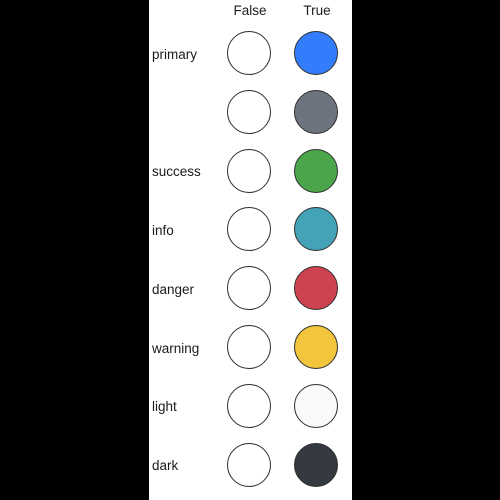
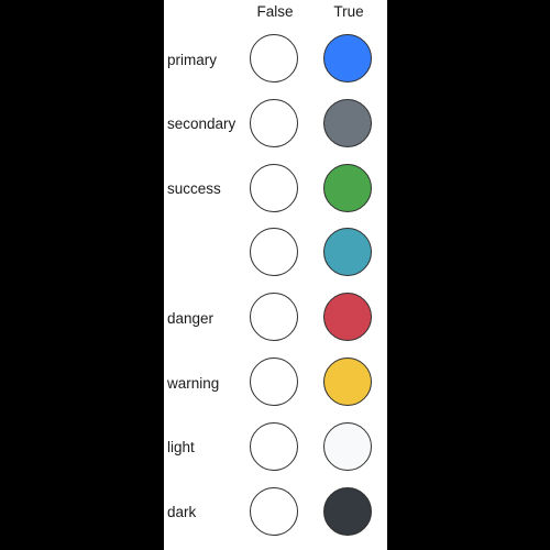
  False
  True
  primary
+ secondary
  success
- info
  danger
  warning
  light
  dark
